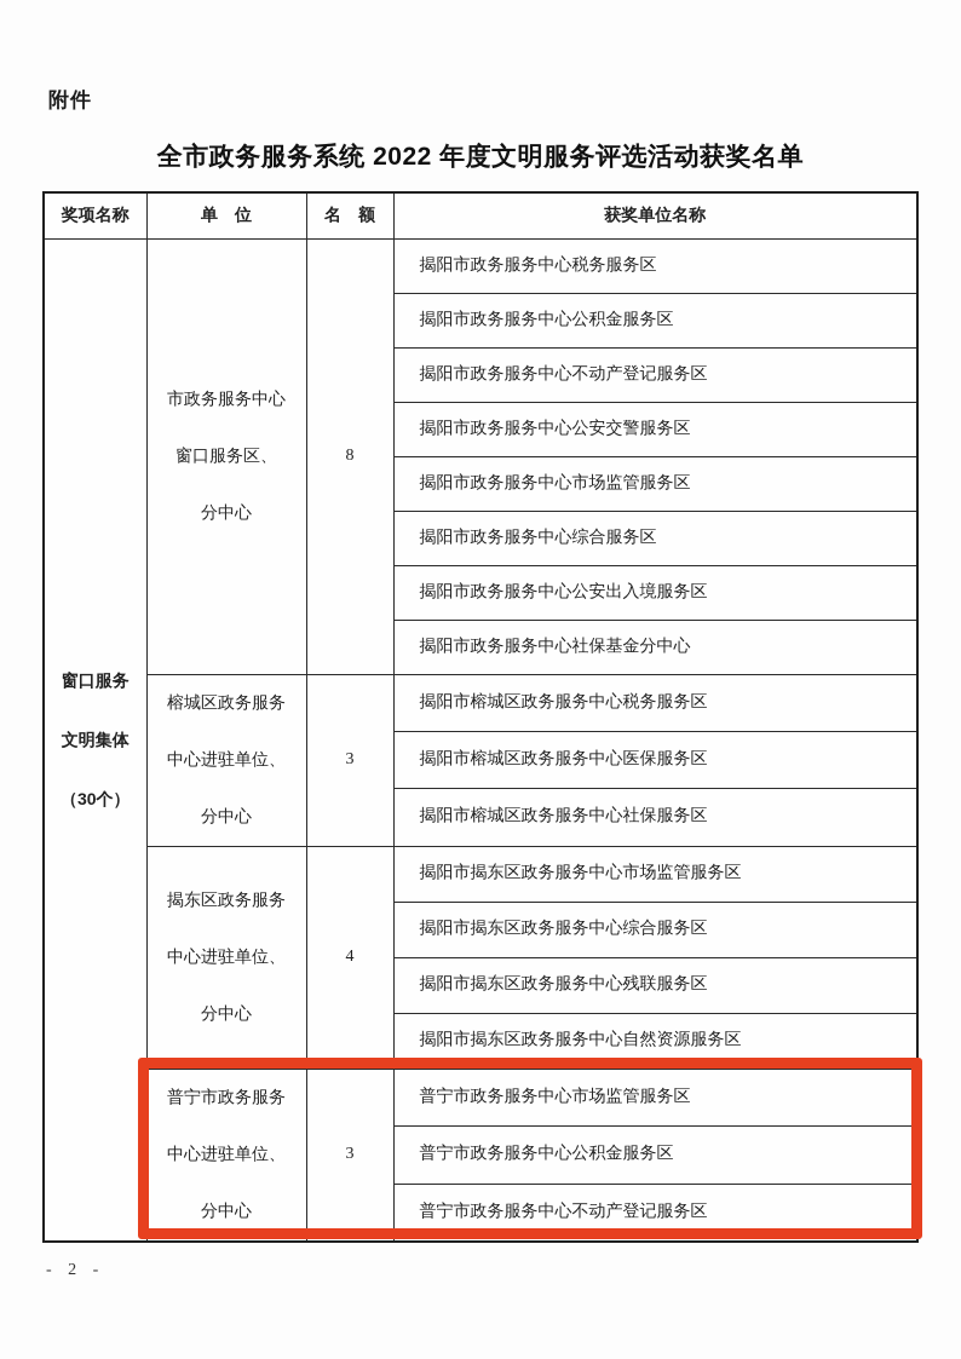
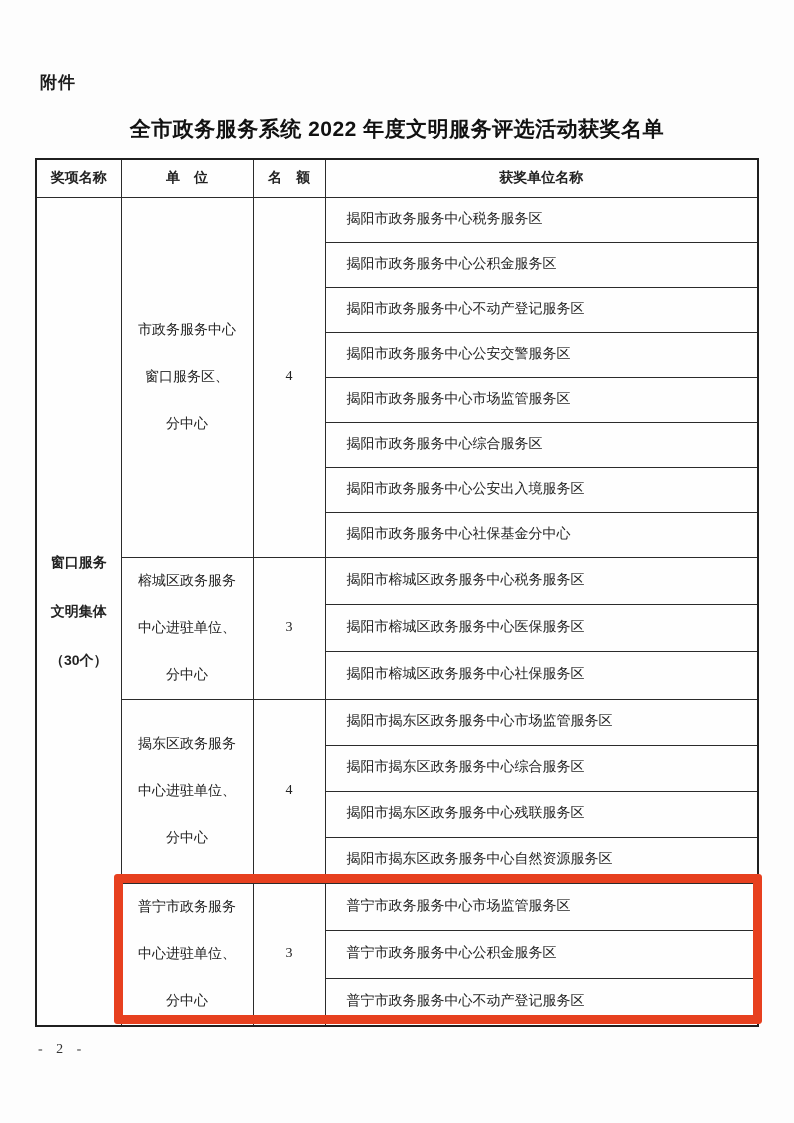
  附件
  全市政务服务系统 2022 年度文明服务评选活动获奖名单
  奖项名称	单 位	名 额	获奖单位名称
- 窗口服务 文明集体 （30个）	市政务服务中心 窗口服务区、 分中心	8	揭阳市政务服务中心税务服务区
+ 窗口服务 文明集体 （30个）	市政务服务中心 窗口服务区、 分中心	4	揭阳市政务服务中心税务服务区
  揭阳市政务服务中心公积金服务区
  揭阳市政务服务中心不动产登记服务区
  揭阳市政务服务中心公安交警服务区
  揭阳市政务服务中心市场监管服务区
  揭阳市政务服务中心综合服务区
  揭阳市政务服务中心公安出入境服务区
  揭阳市政务服务中心社保基金分中心
  榕城区政务服务 中心进驻单位、 分中心	3	揭阳市榕城区政务服务中心税务服务区
  揭阳市榕城区政务服务中心医保服务区
  揭阳市榕城区政务服务中心社保服务区
  揭东区政务服务 中心进驻单位、 分中心	4	揭阳市揭东区政务服务中心市场监管服务区
  揭阳市揭东区政务服务中心综合服务区
  揭阳市揭东区政务服务中心残联服务区
  揭阳市揭东区政务服务中心自然资源服务区
  普宁市政务服务 中心进驻单位、 分中心	3	普宁市政务服务中心市场监管服务区
  普宁市政务服务中心公积金服务区
  普宁市政务服务中心不动产登记服务区
  - 2 -
